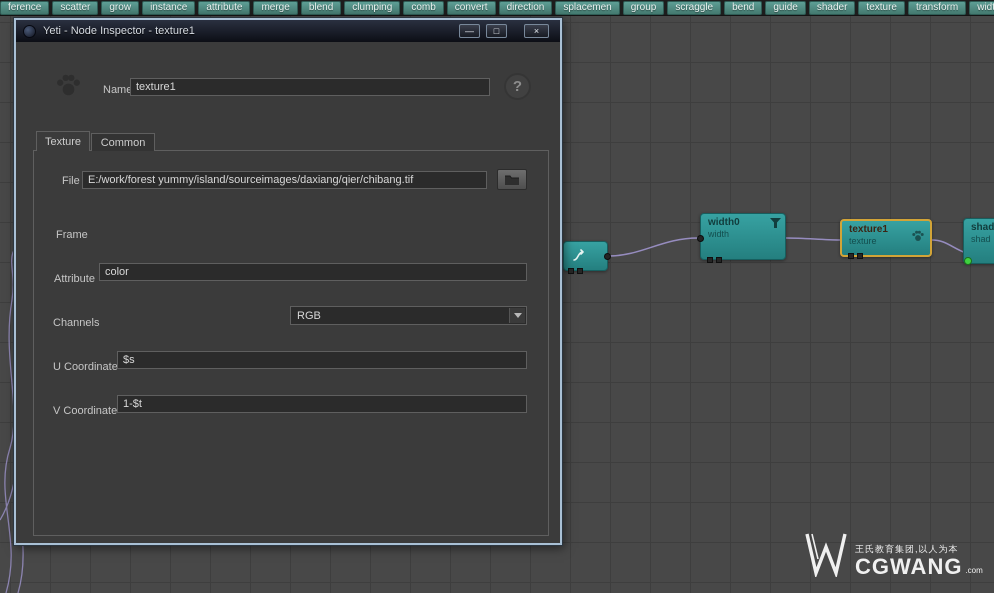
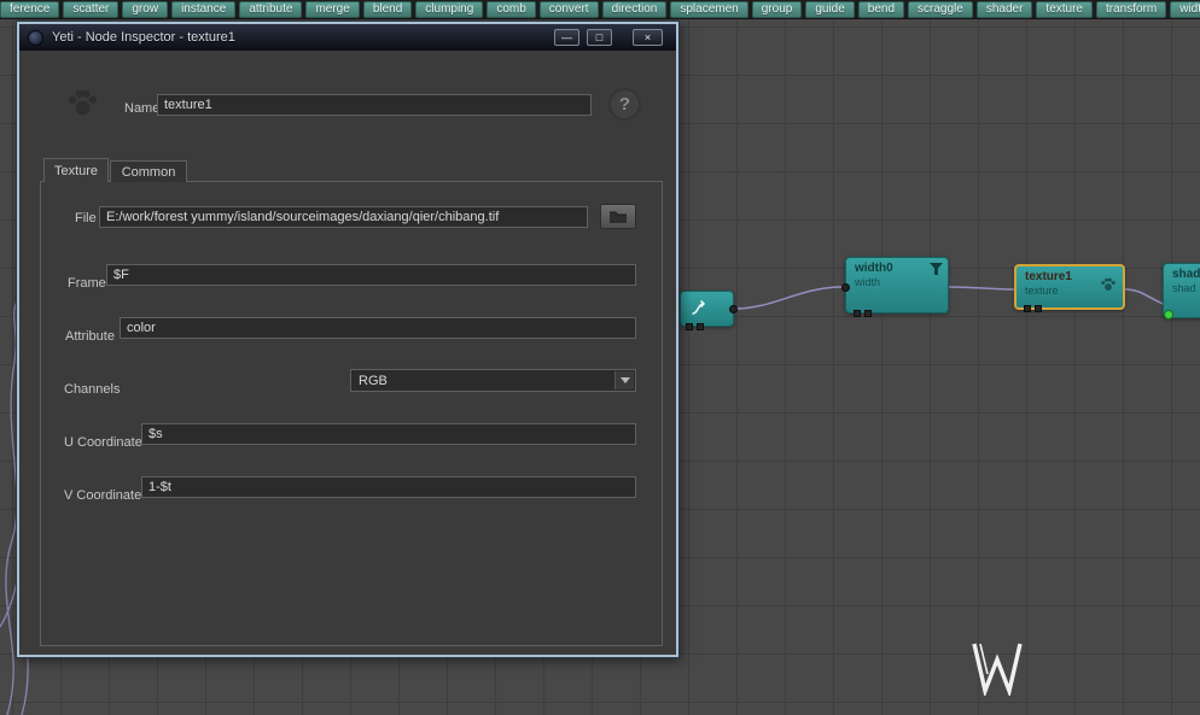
  width0
  width
  texture1
  texture
  shad
  shad
  ference
  scatter
  grow
  instance
  attribute
  merge
  blend
  clumping
  comb
  convert
  direction
  splacemen
  group
- scraggle
+ guide
  bend
- guide
+ scraggle
  shader
  texture
  transform
- 王氏教育集团,以人为本
- CGWANG
- .com
  Yeti - Node Inspector - texture1
  —
  □
  ×
  Nam
  texture1
  ?
  Texture
  Common
  File
  E:/work/forest yummy/island/sourceimages/daxiang/qier/chibang.tif
  Frame
+ $F
  Attribute
  color
  Channels
  RGB
  U Coordinate
  $s
  V Coordinate
  1-$t
